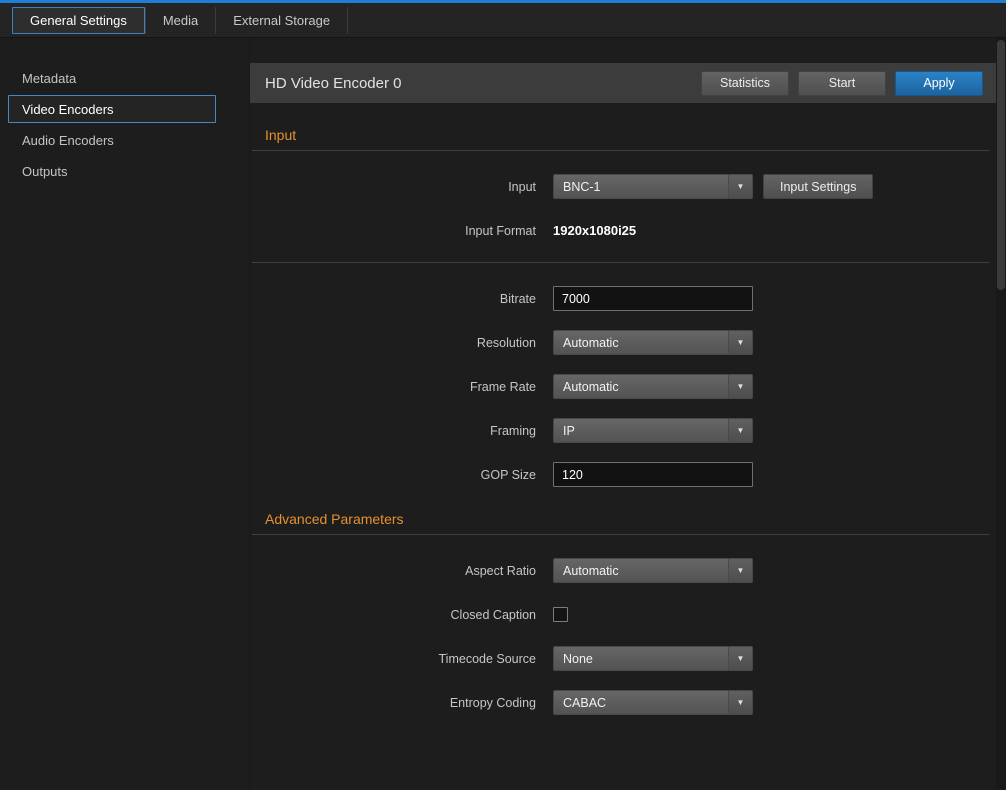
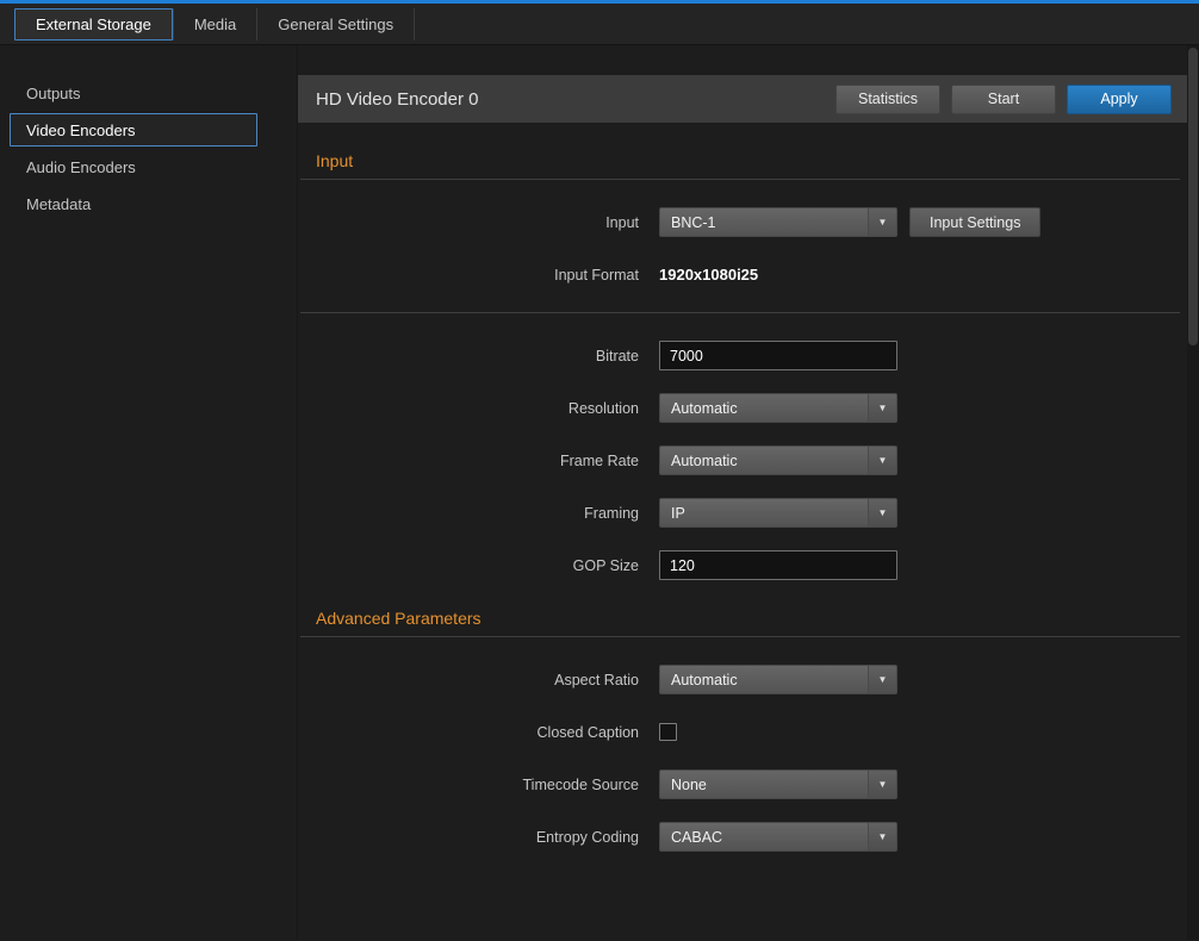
- General Settings
+ External Storage
  Media
- External Storage
+ General Settings
- Metadata
+ Outputs
  Video Encoders
  Audio Encoders
- Outputs
+ Metadata
  HD Video Encoder 0
  Statistics
  Start
  Apply
  Input
  Input
  BNC-1
  ▼
  Input Settings
  Input Format
  1920x1080i25
  Bitrate
  7000
  Resolution
  Automatic
  ▼
  Frame Rate
  Automatic
  ▼
  Framing
  IP
  ▼
  GOP Size
  120
  Advanced Parameters
  Aspect Ratio
  Automatic
  ▼
  Closed Caption
  Timecode Source
  None
  ▼
  Entropy Coding
  CABAC
  ▼
